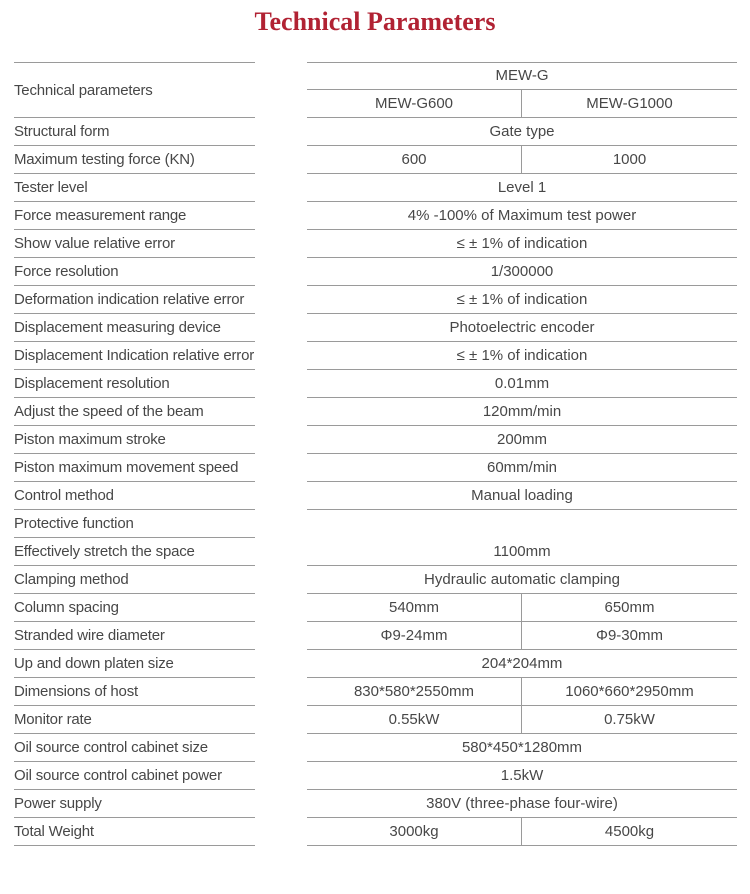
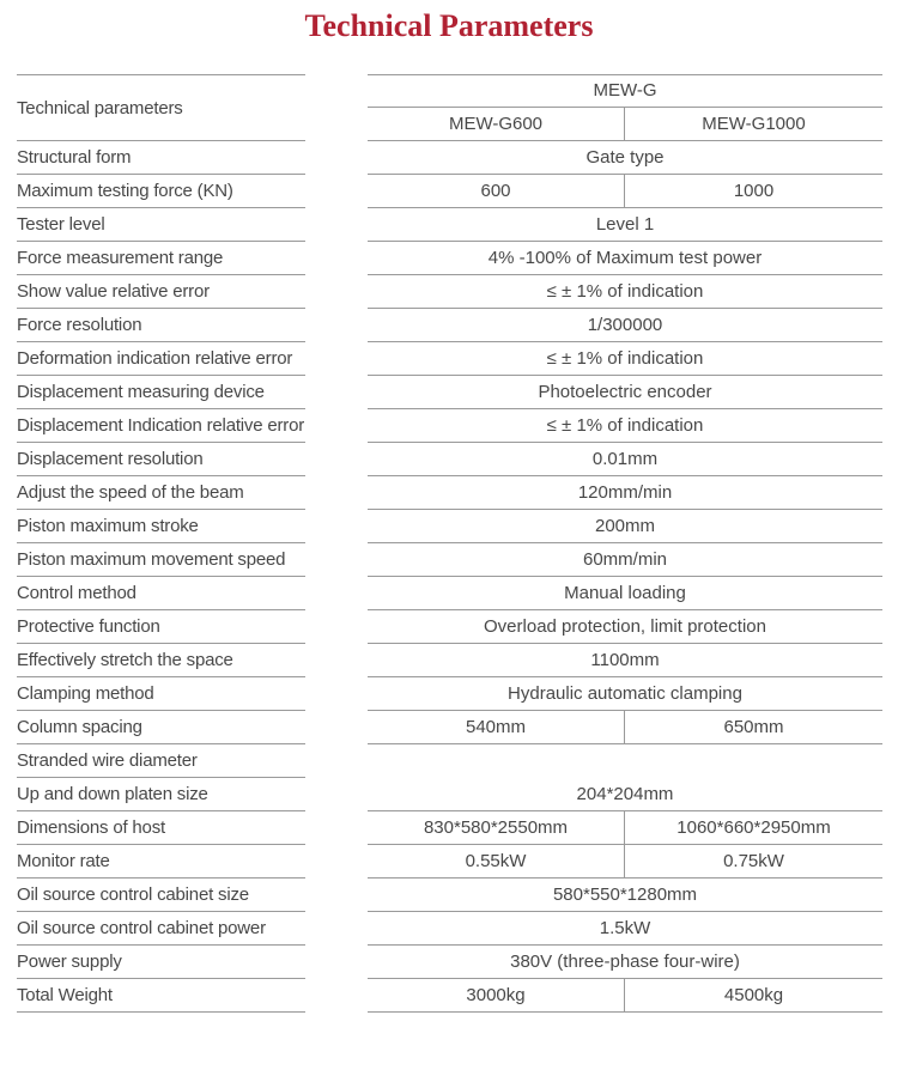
  Technical Parameters
  Technical parameters
  MEW-G
  MEW-G600
  MEW-G1000
  Structural form
  Gate type
  Maximum testing force (KN)
  600
  1000
  Tester level
  Level 1
  Force measurement range
  4% -100% of Maximum test power
  Show value relative error
  ≤ ± 1% of indication
  Force resolution
  1/300000
  Deformation indication relative error
  ≤ ± 1% of indication
  Displacement measuring device
  Photoelectric encoder
  Displacement Indication relative error
  ≤ ± 1% of indication
  Displacement resolution
  0.01mm
  Adjust the speed of the beam
  120mm/min
  Piston maximum stroke
  200mm
  Piston maximum movement speed
  60mm/min
  Control method
  Manual loading
  Protective function
+ Overload protection, limit protection
  Effectively stretch the space
  1100mm
  Clamping method
  Hydraulic automatic clamping
  Column spacing
  540mm
  650mm
  Stranded wire diameter
- Φ9-24mm
- Φ9-30mm
  Up and down platen size
  204*204mm
  Dimensions of host
  830*580*2550mm
  1060*660*2950mm
  Monitor rate
  0.55kW
  0.75kW
  Oil source control cabinet size
- 580*450*1280mm
+ 580*550*1280mm
  Oil source control cabinet power
  1.5kW
  Power supply
  380V (three-phase four-wire)
  Total Weight
  3000kg
  4500kg
